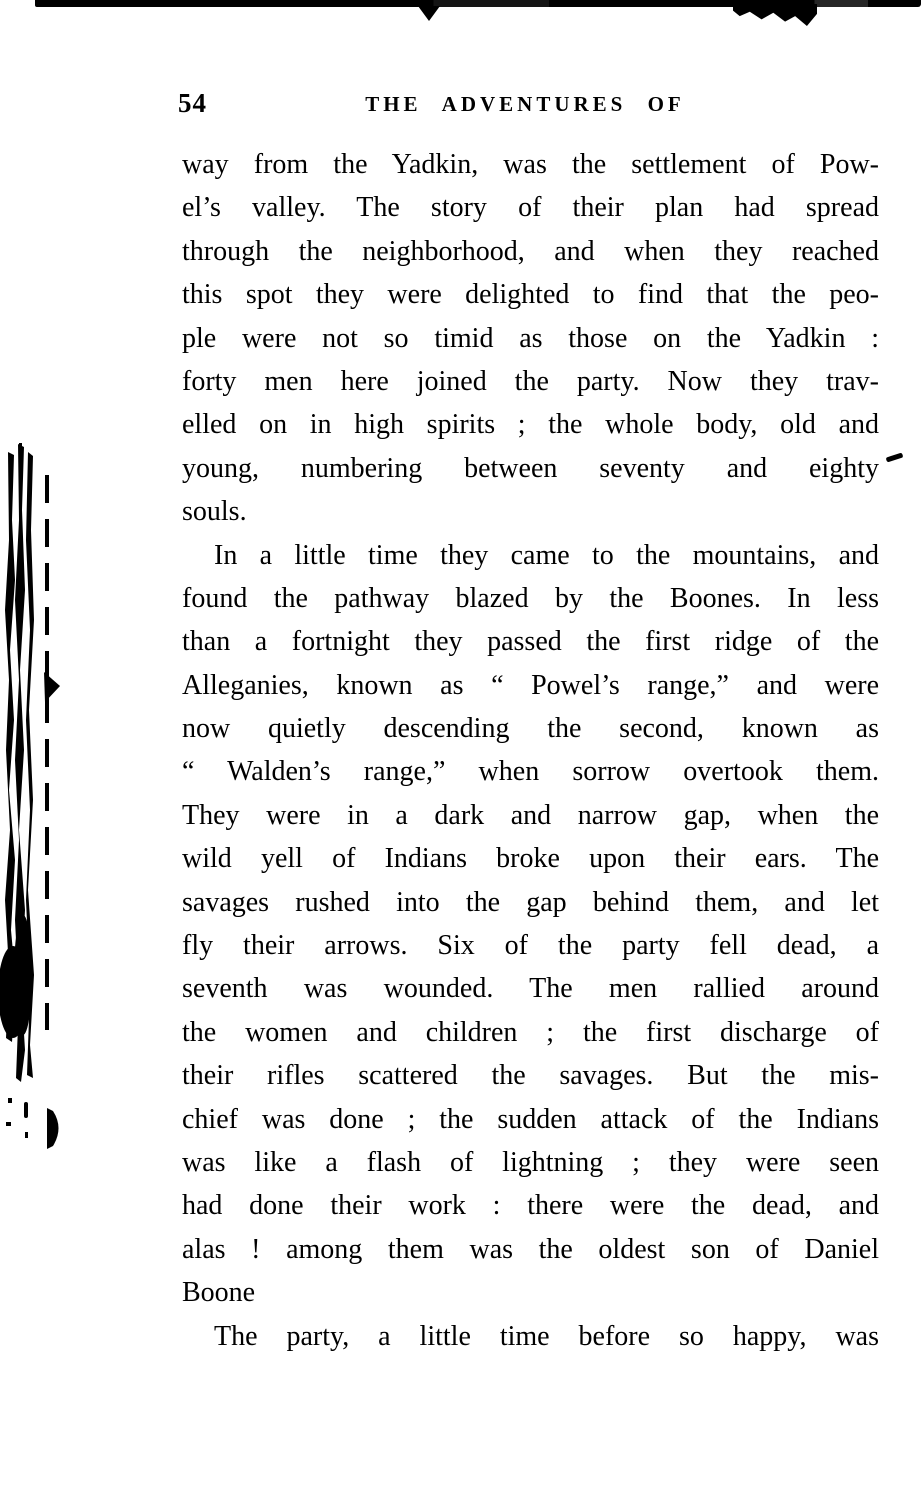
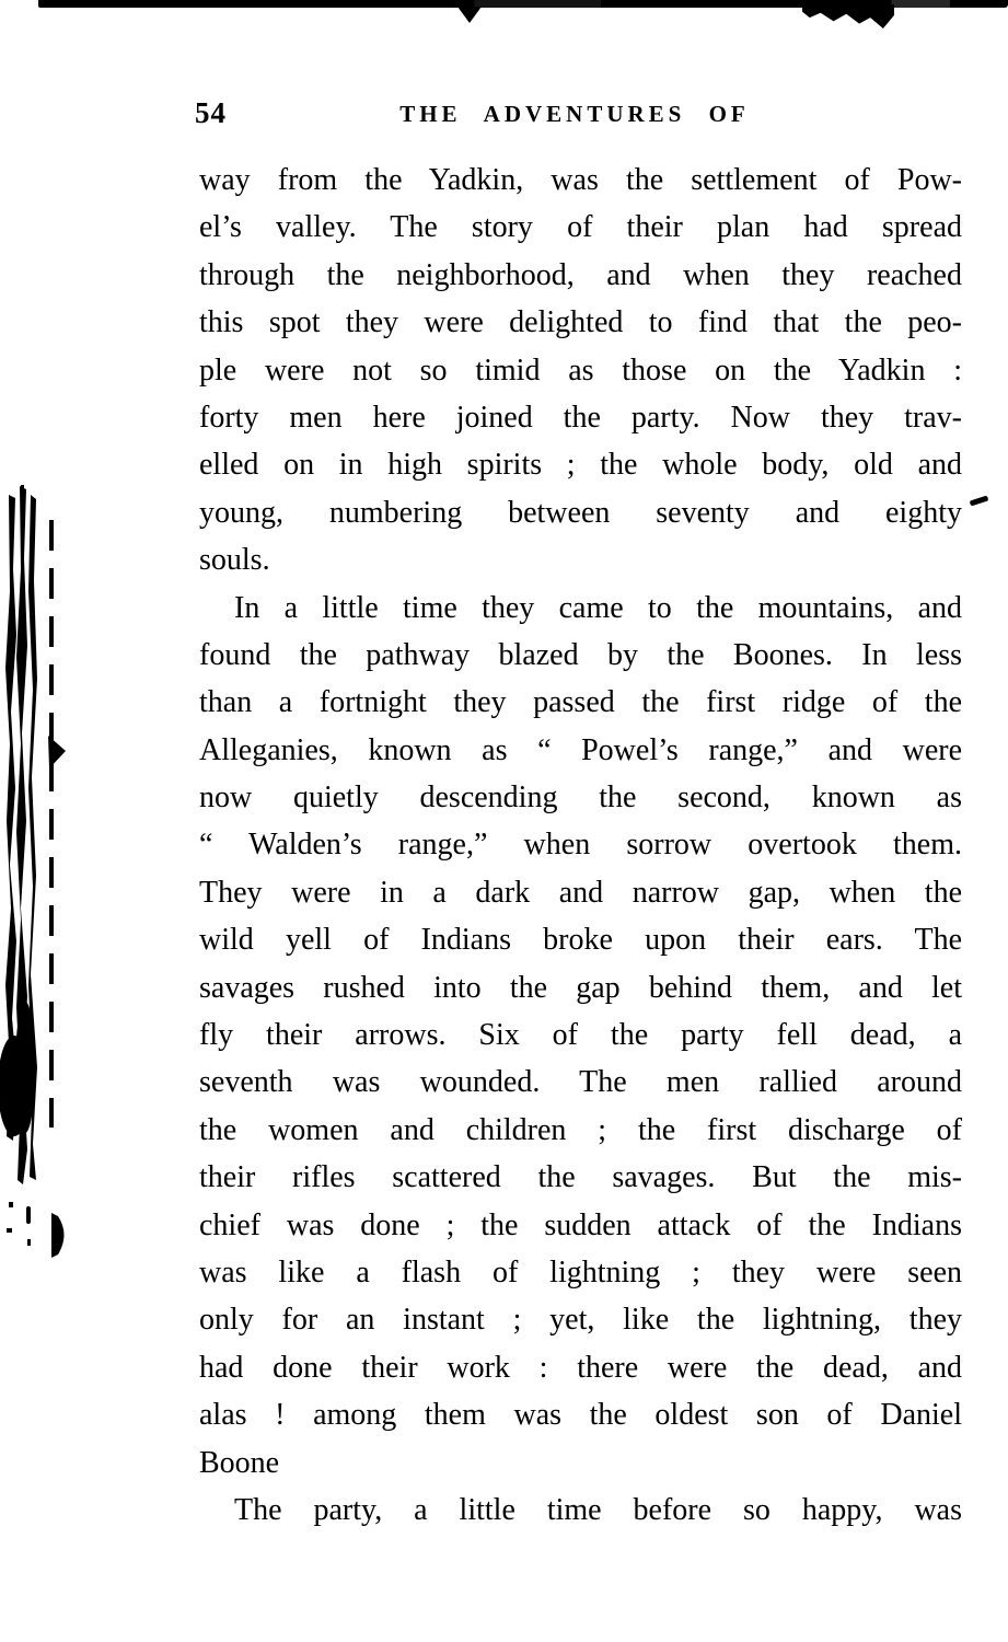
  54
  THE ADVENTURES OF
  way from the Yadkin, was the settlement of Pow-
  el’s valley. The story of their plan had spread
  through the neighborhood, and when they reached
  this spot they were delighted to find that the peo-
  ple were not so timid as those on the Yadkin :
  forty men here joined the party. Now they trav-
  elled on in high spirits ; the whole body, old and
  young, numbering between seventy and eighty
  souls.
  In a little time they came to the mountains, and
  found the pathway blazed by the Boones. In less
  than a fortnight they passed the first ridge of the
  Alleganies, known as “ Powel’s range,” and were
  now quietly descending the second, known as
  “ Walden’s range,” when sorrow overtook them.
  They were in a dark and narrow gap, when the
  wild yell of Indians broke upon their ears. The
  savages rushed into the gap behind them, and let
  fly their arrows. Six of the party fell dead, a
  seventh was wounded. The men rallied around
  the women and children ; the first discharge of
  their rifles scattered the savages. But the mis-
  chief was done ; the sudden attack of the Indians
  was like a flash of lightning ; they were seen
+ only for an instant ; yet, like the lightning, they
  had done their work : there were the dead, and
  alas ! among them was the oldest son of Daniel
  Boone
  The party, a little time before so happy, was
